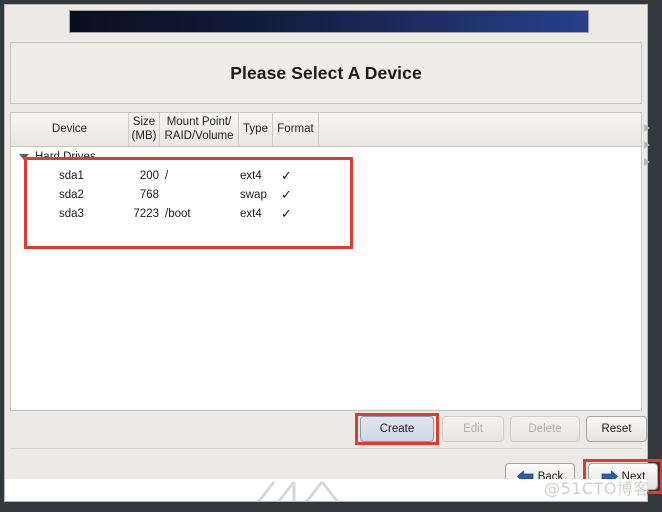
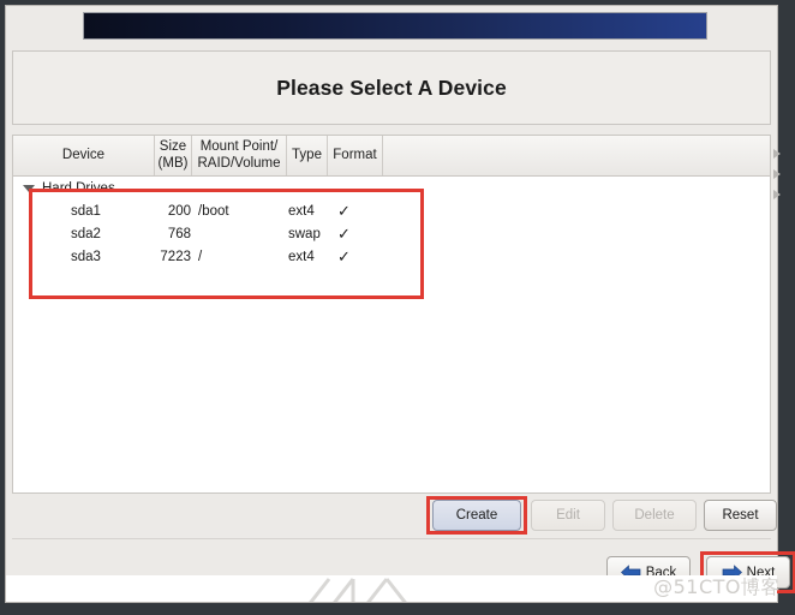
  Please Select A Device
  Device
  Size
  (MB)
  Mount Point/
  RAID/Volume
  Type
  Format
  Hard Drives
  sda1
  200
- /
+ /boot
  ext4
  ✓
  sda2
  768
  swap
  ✓
  sda3
  7223
- /boot
+ /
  ext4
  ✓
  Create
  Edit
  Delete
  Reset
  Back
  Next
  @51CTO博客
